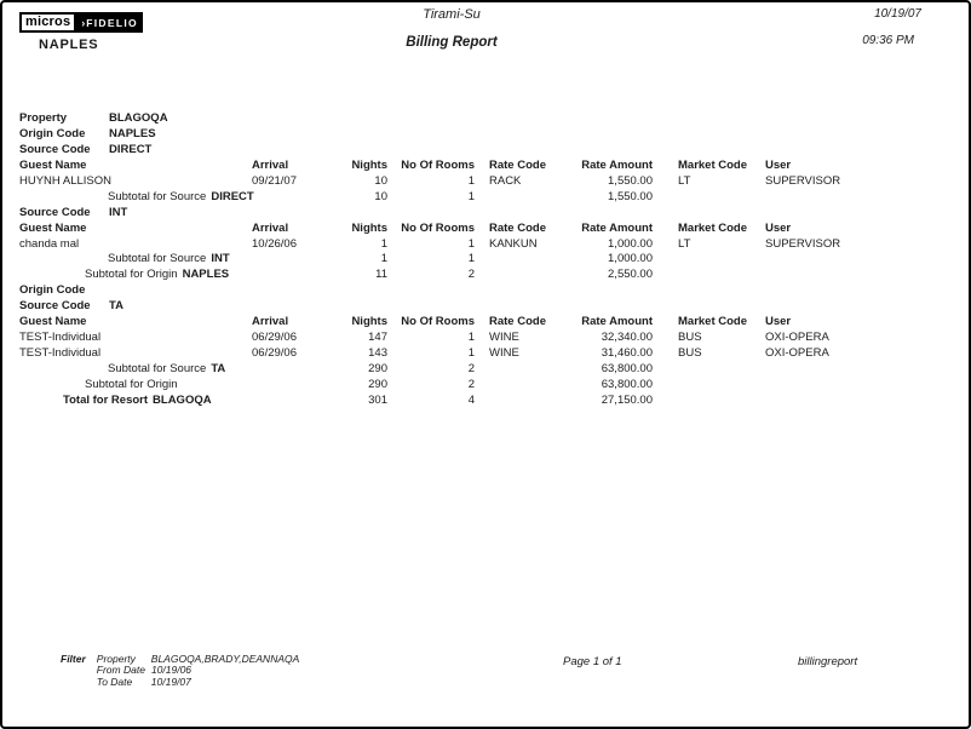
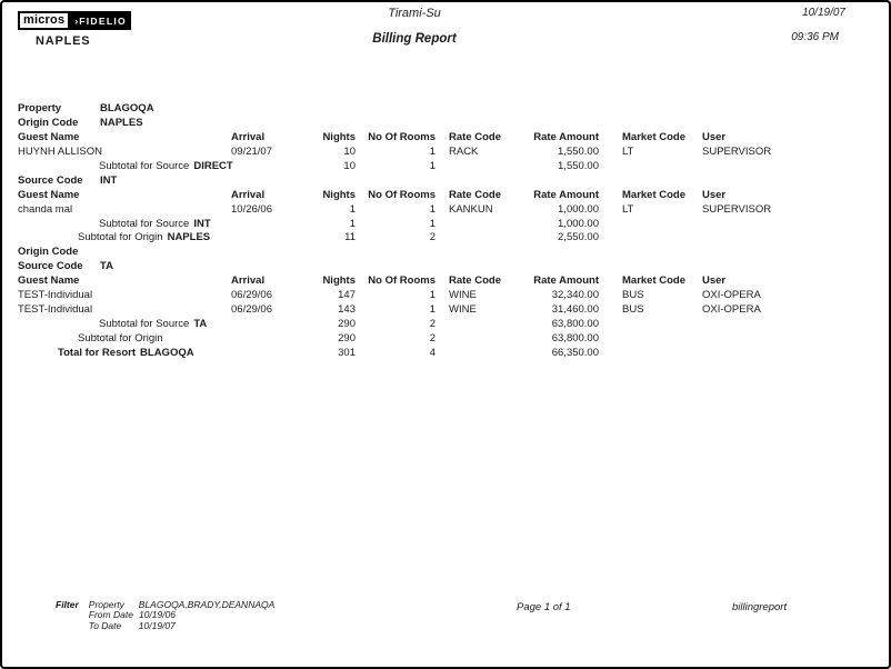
  micros
  ›
  FIDELIO
  NAPLES
  Tirami-Su
  Billing Report
  10/19/07
  09:36 PM
  Property BLAGOQA
  Origin Code NAPLES
- Source Code DIRECT
  Guest Name
  Arrival
  Nights
  No Of Rooms
  Rate Code
  Rate Amount
  Market Code
  User
  HUYNH ALLISON
  09/21/07
  10
  1
  RACK
  1,550.00
  LT
  SUPERVISOR
  Subtotal for Source DIRECT
  10
  1
  1,550.00
  Source Code INT
  Guest Name
  Arrival
  Nights
  No Of Rooms
  Rate Code
  Rate Amount
  Market Code
  User
  chanda mal
  10/26/06
  1
  1
  KANKUN
  1,000.00
  LT
  SUPERVISOR
  Subtotal for Source INT
  1
  1
  1,000.00
  Subtotal for Origin NAPLES
  11
  2
  2,550.00
  Origin Code
  Source Code TA
  Guest Name
  Arrival
  Nights
  No Of Rooms
  Rate Code
  Rate Amount
  Market Code
  User
  TEST-Individual
  06/29/06
  147
  1
  WINE
  32,340.00
  BUS
  OXI-OPERA
  TEST-Individual
  06/29/06
  143
  1
  WINE
  31,460.00
  BUS
  OXI-OPERA
  Subtotal for Source TA
  290
  2
  63,800.00
  Subtotal for Origin
  290
  2
  63,800.00
  Total for Resort BLAGOQA
  301
  4
- 27,150.00
+ 66,350.00
  Filter
  Property
  BLAGOQA,BRADY,DEANNAQA
  From Date
  10/19/06
  To Date
  10/19/07
  Page 1 of 1
  billingreport
